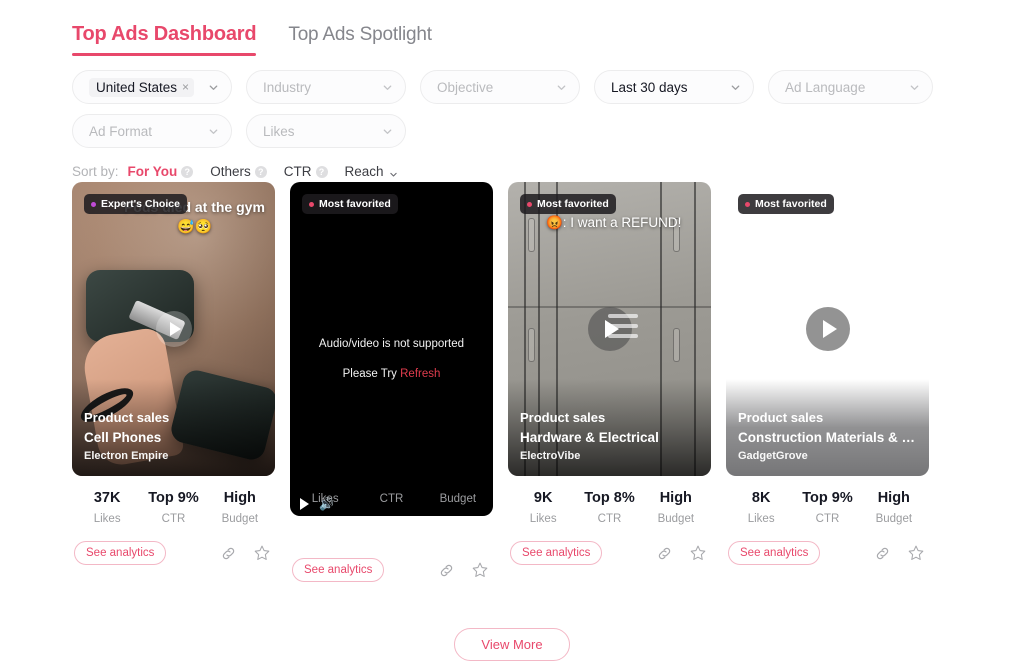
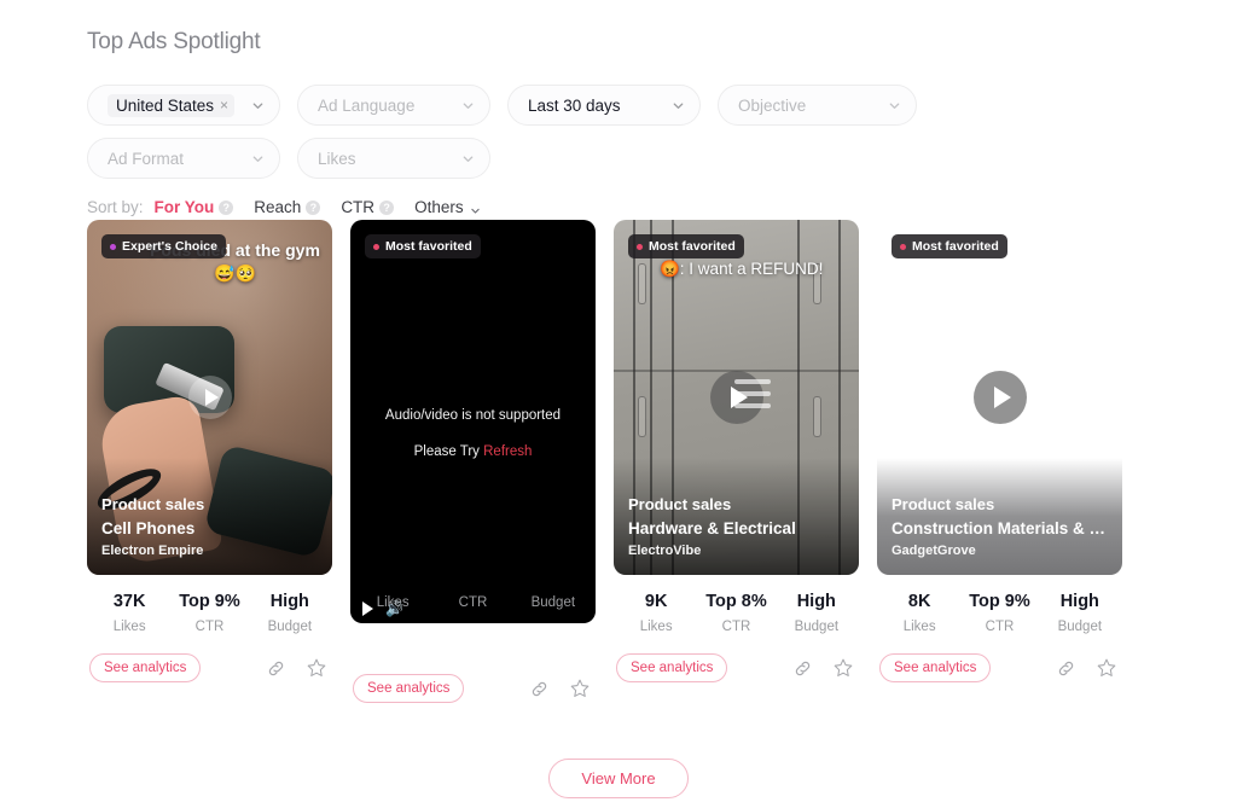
- Top Ads Dashboard
  Top Ads Spotlight
  United States
  ×
- Industry
- Objective
+ Ad Language
  Last 30 days
- Ad Language
+ Objective
  Ad Format
  Likes
  Sort by:
  For You
  ?
- Others
+ Reach
  ?
  CTR
  ?
- Reach
+ Others
  Expert's Choice
  Pods died at the gym😅🥺
  Product sales
  Cell Phones
  Electron Empire
  37K
  Likes
  Top 9%
  CTR
  High
  Budget
  See analytics
  Most favorited
  Audio/video is not supported
  Please Try Refresh
  🔊
  Likes
  CTR
  Budget
  See analytics
  Most favorited
  😡: I want a REFUND!
  Product sales
  Hardware & Electrical
  ElectroVibe
  9K
  Likes
  Top 8%
  CTR
  High
  Budget
  See analytics
  Most favorited
  Product sales
  Construction Materials & L..
  GadgetGrove
  8K
  Likes
  Top 9%
  CTR
  High
  Budget
  See analytics
  View More
